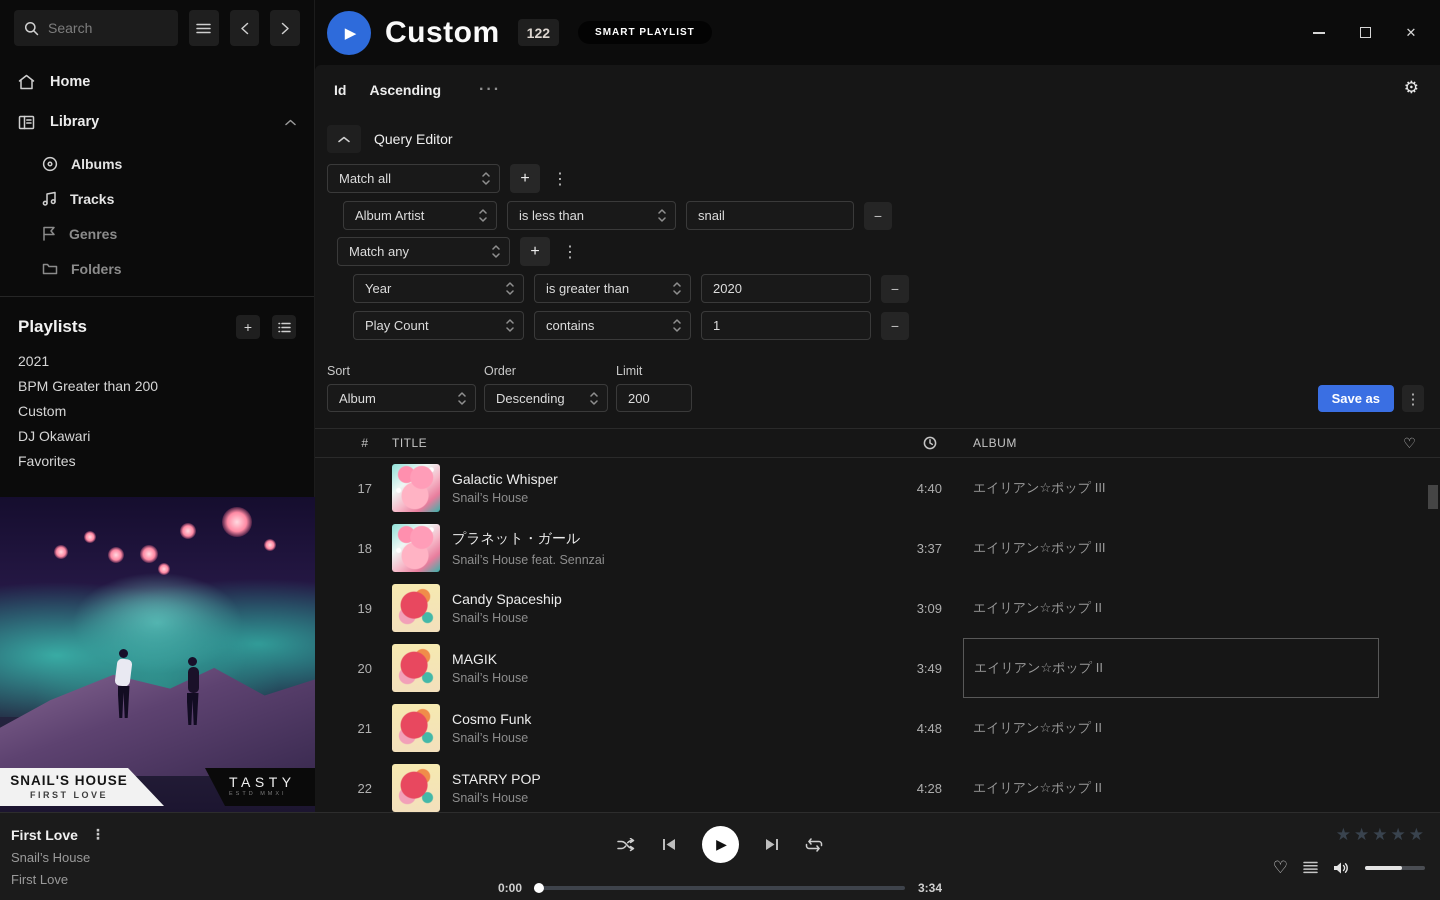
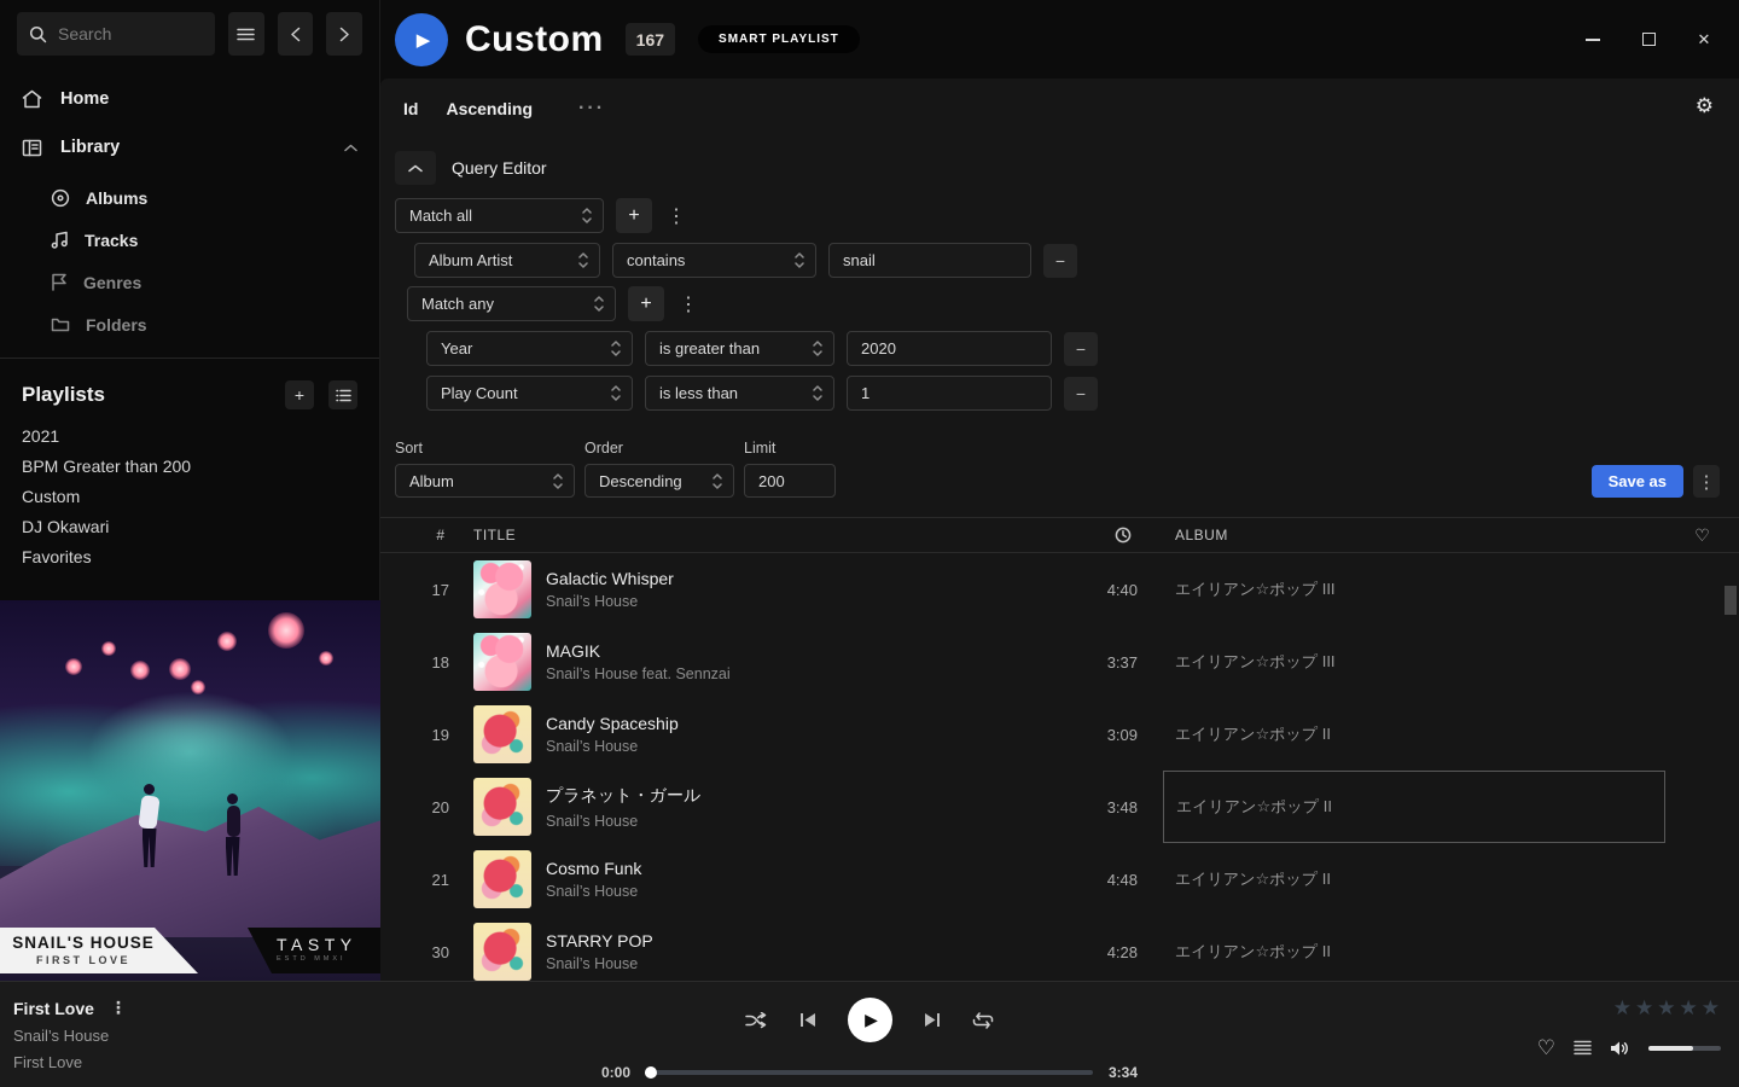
  Search
  Home
  Library
  Albums
  Tracks
  Genres
  Folders
  Playlists
  +
  2021
  BPM Greater than 200
  Custom
  DJ Okawari
  Favorites
  SNAIL'S HOUSE
  FIRST LOVE
  TASTY
  ▶
  Custom
- 122
+ 167
  SMART PLAYLIST
  ✕
  Id
  Ascending
  ···
  ⚙
  Query Editor
  Match all
  +
  ⋮
  Album Artist
- is less than
+ contains
  snail
  −
  Match any
  +
  ⋮
  Year
  is greater than
  2020
  −
  Play Count
- contains
+ is less than
  1
  −
  Sort
  Album
  Order
  Descending
  Limit
  200
  Save as
  ⋮
  #
  TITLE
  ALBUM
  ♡
  17
  Galactic Whisper
  Snail’s House
  4:40
  エイリアン☆ポップ III
  18
- プラネット・ガール
+ MAGIK
  Snail’s House feat. Sennzai
  3:37
  エイリアン☆ポップ III
  19
  Candy Spaceship
  Snail’s House
  3:09
  エイリアン☆ポップ II
  20
- MAGIK
+ プラネット・ガール
  Snail’s House
- 3:49
+ 3:48
  エイリアン☆ポップ II
  21
  Cosmo Funk
  Snail’s House
  4:48
  エイリアン☆ポップ II
- 22
+ 30
  STARRY POP
  Snail’s House
  4:28
  エイリアン☆ポップ II
  First Love
  ⋮
  Snail’s House
  First Love
  ▶
  0:00
  3:34
  ★★★★★
  ♡
